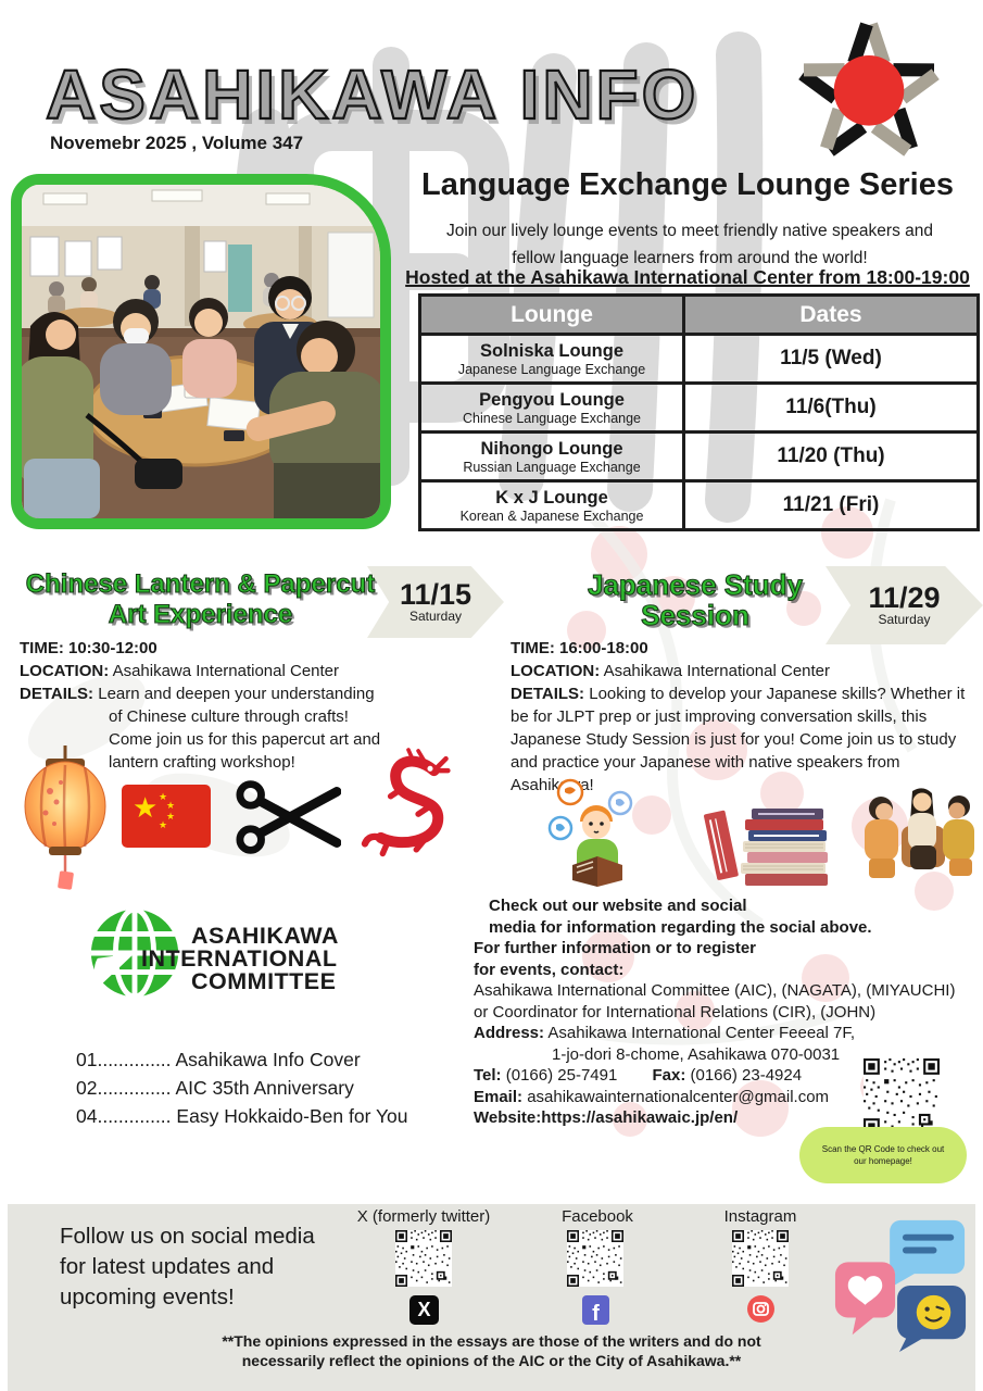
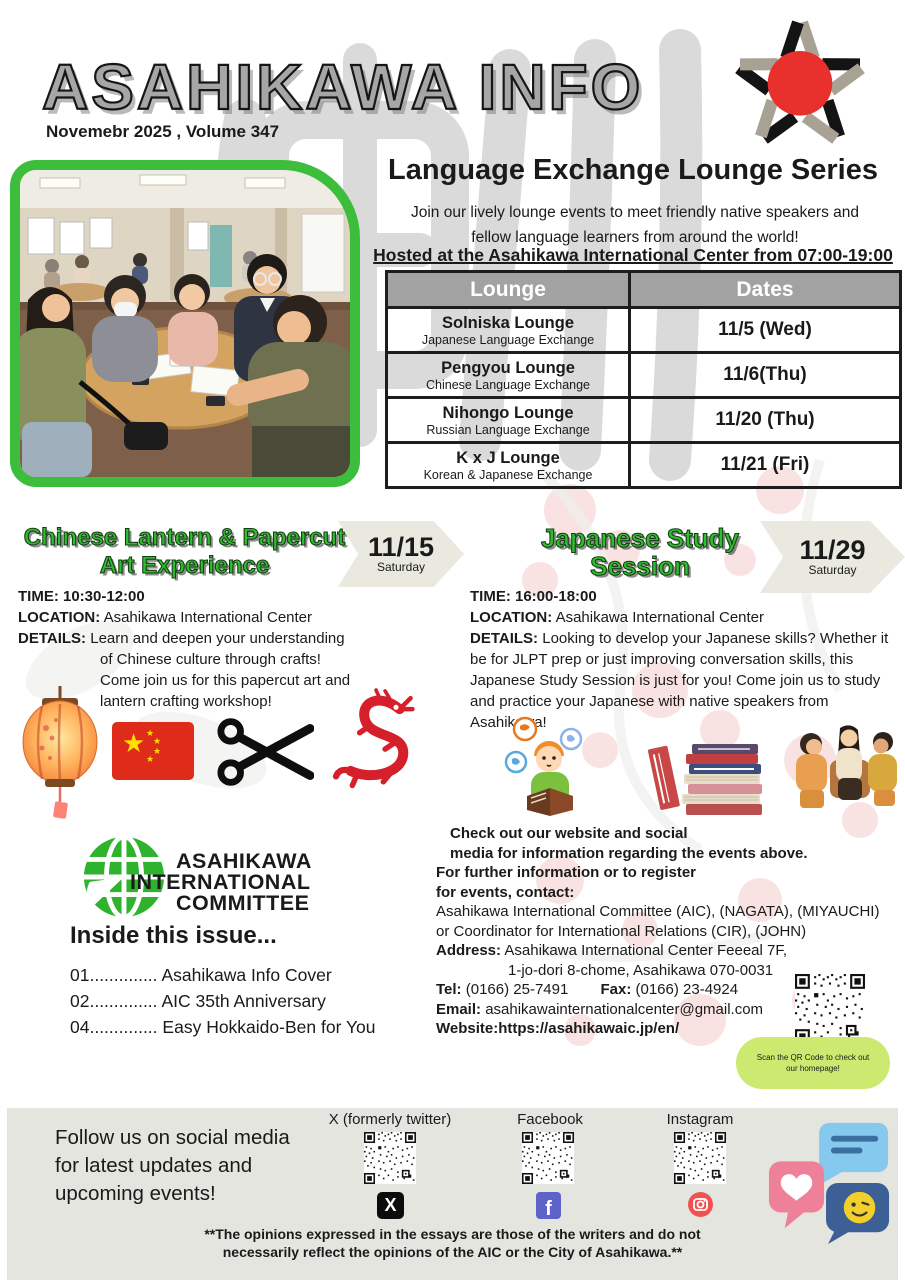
  ASAHIKAWA INFO
  Novemebr 2025 , Volume 347
  Language Exchange Lounge Series
  Join our lively lounge events to meet friendly native speakers and
  fellow language learners from around the world!
- Hosted at the Asahikawa International Center from 18:00-19:00
+ Hosted at the Asahikawa International Center from 07:00-19:00
  Lounge	Dates
  Solniska Lounge Japanese Language Exchange	11/5 (Wed)
  Pengyou Lounge Chinese Language Exchange	11/6(Thu)
  Nihongo Lounge Russian Language Exchange	11/20 (Thu)
  K x J Lounge Korean & Japanese Exchange	11/21 (Fri)
  Chinese Lantern & Papercut
  Art Experience
  11/15
  Saturday
  TIME: 10:30-12:00
  LOCATION: Asahikawa International Center
  DETAILS: Learn and deepen your understanding of Chinese culture through crafts! Come join us for this papercut art and lantern crafting workshop!
  ★
  ★
  ★
  ★
  ★
  Japanese Study
  Session
  11/29
  Saturday
  TIME: 16:00-18:00
  LOCATION: Asahikawa International Center
  DETAILS: Looking to develop your Japanese skills? Whether it be for JLPT prep or just improving conversation skills, this Japanese Study Session is just for you! Come join us to study and practice your Japanese with native speakers from Asahika!
  ASAHIKAWA
  INTERNATIONAL
  COMMITTEE
+ Inside this issue...
  01.............. Asahikawa Info Cover
  02.............. AIC 35th Anniversary
  04.............. Easy Hokkaido-Ben for You
  Check out our website and social
- media for information regarding the social above.
+ media for information regarding the events above.
  For further information or to register
  for events, contact:
  Asahikawa International Committee (AIC), (NAGATA), (MIYAUCHI) or Coordinator for International Relations (CIR), (JOHN)
  Address: Asahikawa International Center Feeeal 7F,
  1-jo-dori 8-chome, Asahikawa 070-0031
  Tel: (0166) 25-7491 Fax: (0166) 23-4924
  Email: asahikawainternationalcenter@gmail.com
  Website:https://asahikawaic.jp/en/
  Scan the QR Code to check out our homepage!
  Follow us on social media for latest updates and upcoming events!
  X (formerly twitter)
  Facebook
  Instagram
  X
  f
  **The opinions expressed in the essays are those of the writers and do not
  necessarily reflect the opinions of the AIC or the City of Asahikawa.**
